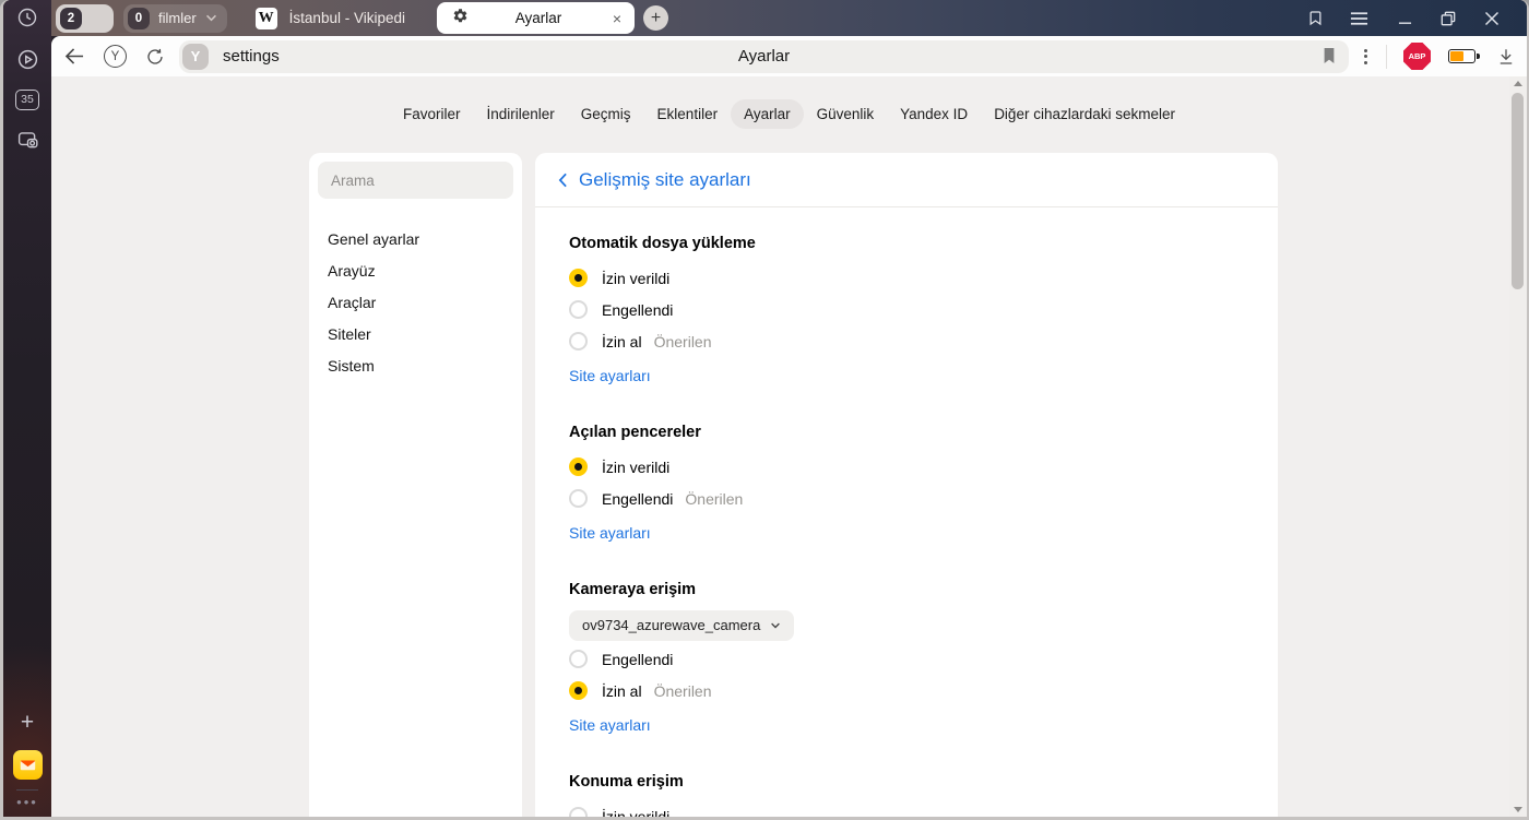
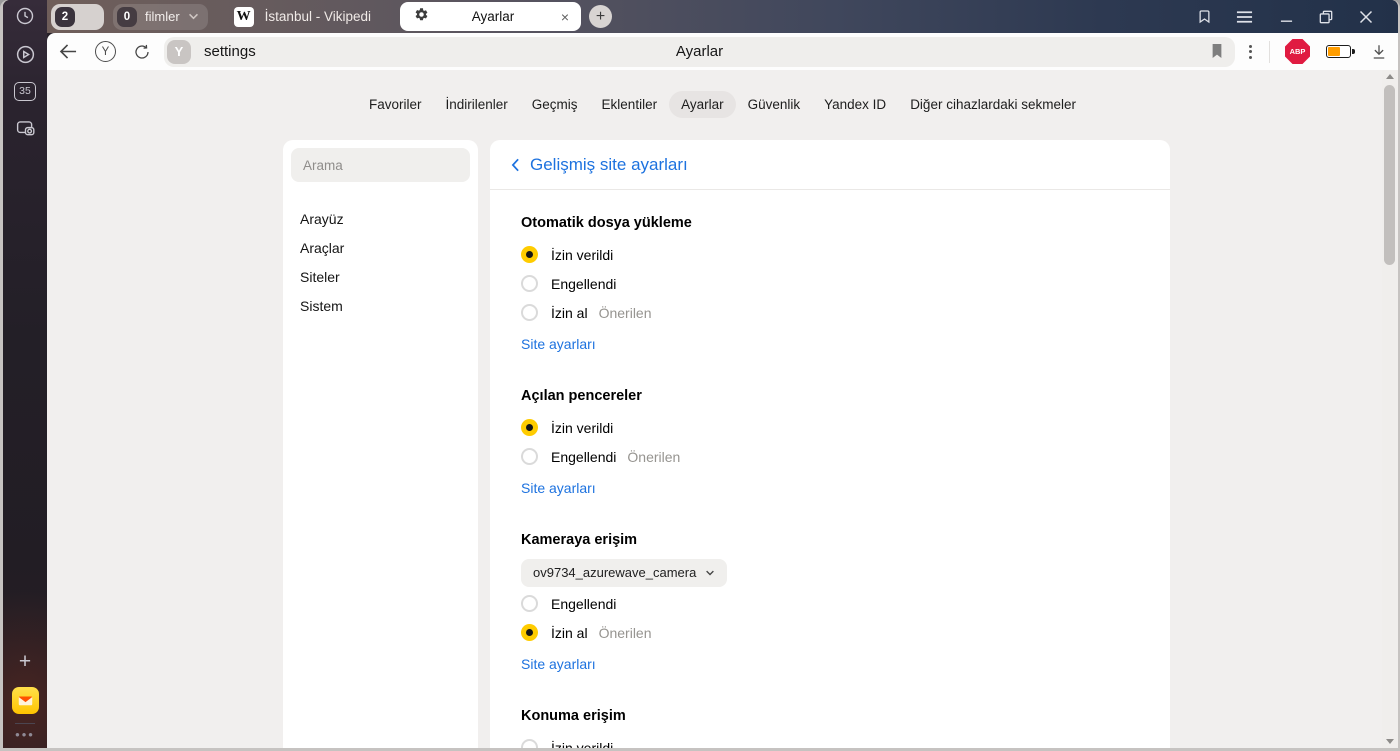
  35
  +
  •••
  2
  0
  filmler
  W
  İstanbul - Vikipedi
  Ayarlar
  ×
  +
  Y
  Y
  settings
  Ayarlar
  ABP
  Favoriler
  İndirilenler
  Geçmiş
  Eklentiler
  Ayarlar
  Güvenlik
  Yandex ID
  Diğer cihazlardaki sekmeler
  Arama
- Genel ayarlar
  Arayüz
  Araçlar
  Siteler
  Sistem
  Gelişmiş site ayarları
  Otomatik dosya yükleme
  İzin verildi
  Engellendi
  İzin al
  Önerilen
  Site ayarları
  Açılan pencereler
  İzin verildi
  Engellendi
  Önerilen
  Site ayarları
  Kameraya erişim
  ov9734_azurewave_camera
  Engellendi
  İzin al
  Önerilen
  Site ayarları
  Konuma erişim
  İzin verildi
